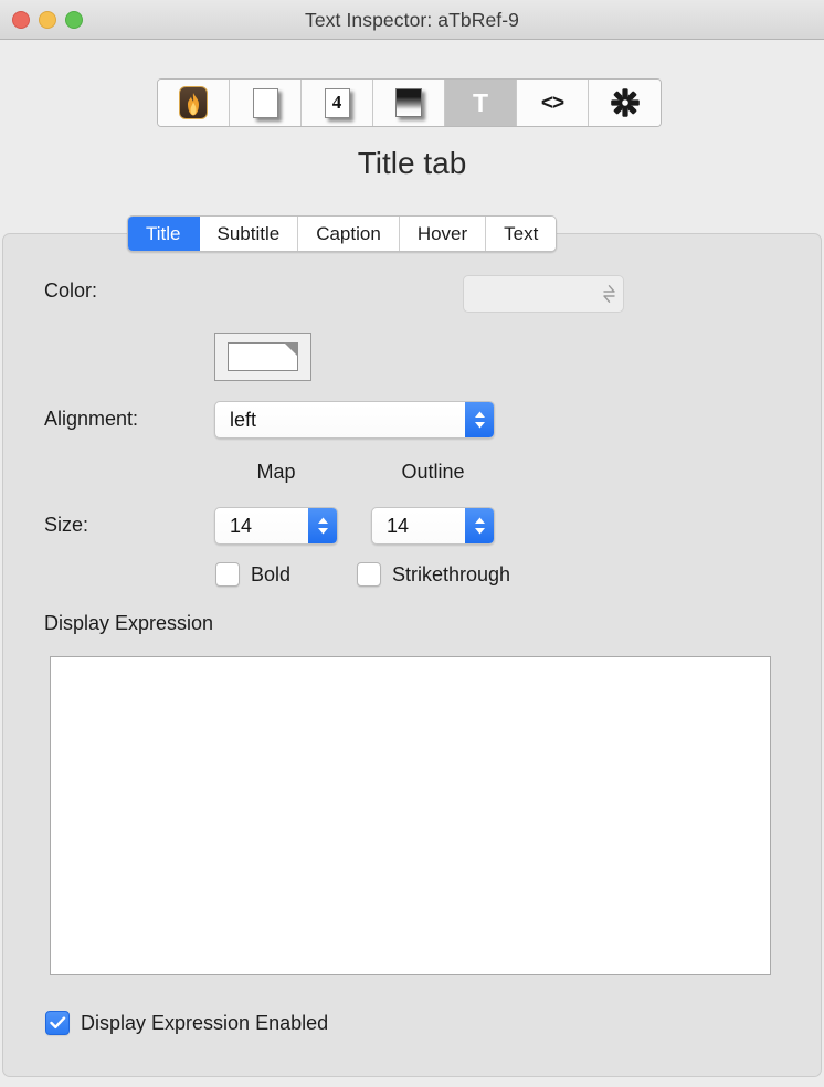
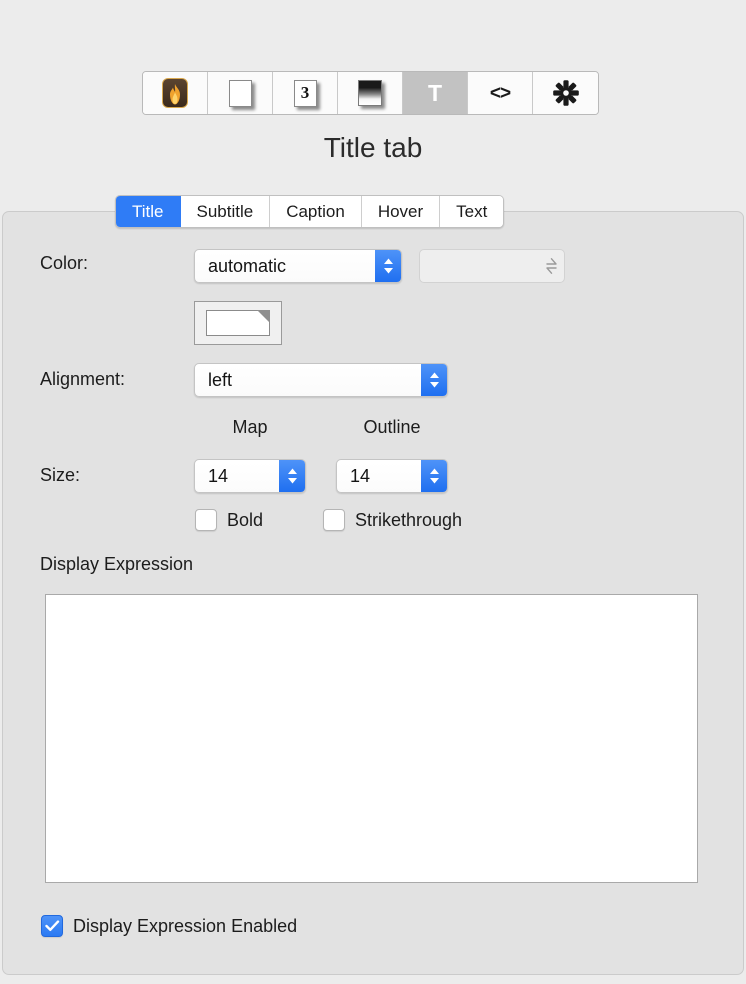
- Text Inspector: aTbRef-9
- 4
+ 3
  T
  <>
  Title tab
  Title
  Subtitle
  Caption
  Hover
  Text
  Color:
+ automatic
  Alignment:
  left
  Map
  Outline
  Size:
  14
  14
  Bold
  Strikethrough
  Display Expression
  Display Expression Enabled
